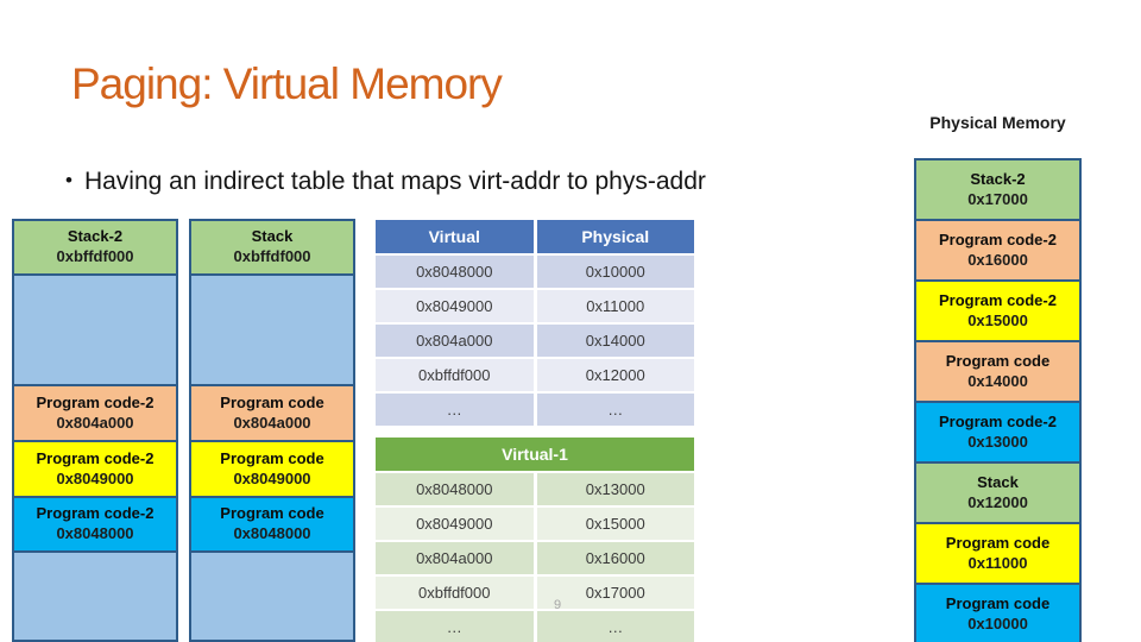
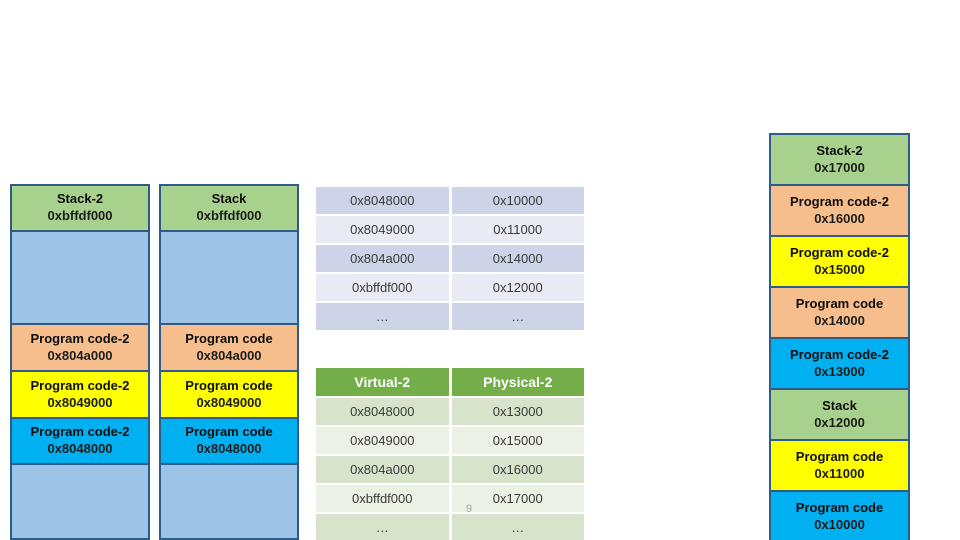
- Paging: Virtual Memory
- Physical Memory
- • Having an indirect table that maps virt-addr to phys-addr
  Stack-2
  0xbffdf000
  Program code-2
  0x804a000
  Program code-2
  0x8049000
  Program code-2
  0x8048000
  Stack
  0xbffdf000
  Program code
  0x804a000
  Program code
  0x8049000
  Program code
  0x8048000
- Virtual
- Physical
  0x8048000
  0x10000
  0x8049000
  0x11000
  0x804a000
  0x14000
  0xbffdf000
  0x12000
  …
  …
- Virtual-1
+ Virtual-2
+ Physical-2
  0x8048000
  0x13000
  0x8049000
  0x15000
  0x804a000
  0x16000
  0xbffdf000
  0x17000
  …
  …
  Stack-2
  0x17000
  Program code-2
  0x16000
  Program code-2
  0x15000
  Program code
  0x14000
  Program code-2
  0x13000
  Stack
  0x12000
  Program code
  0x11000
  Program code
  0x10000
  9
